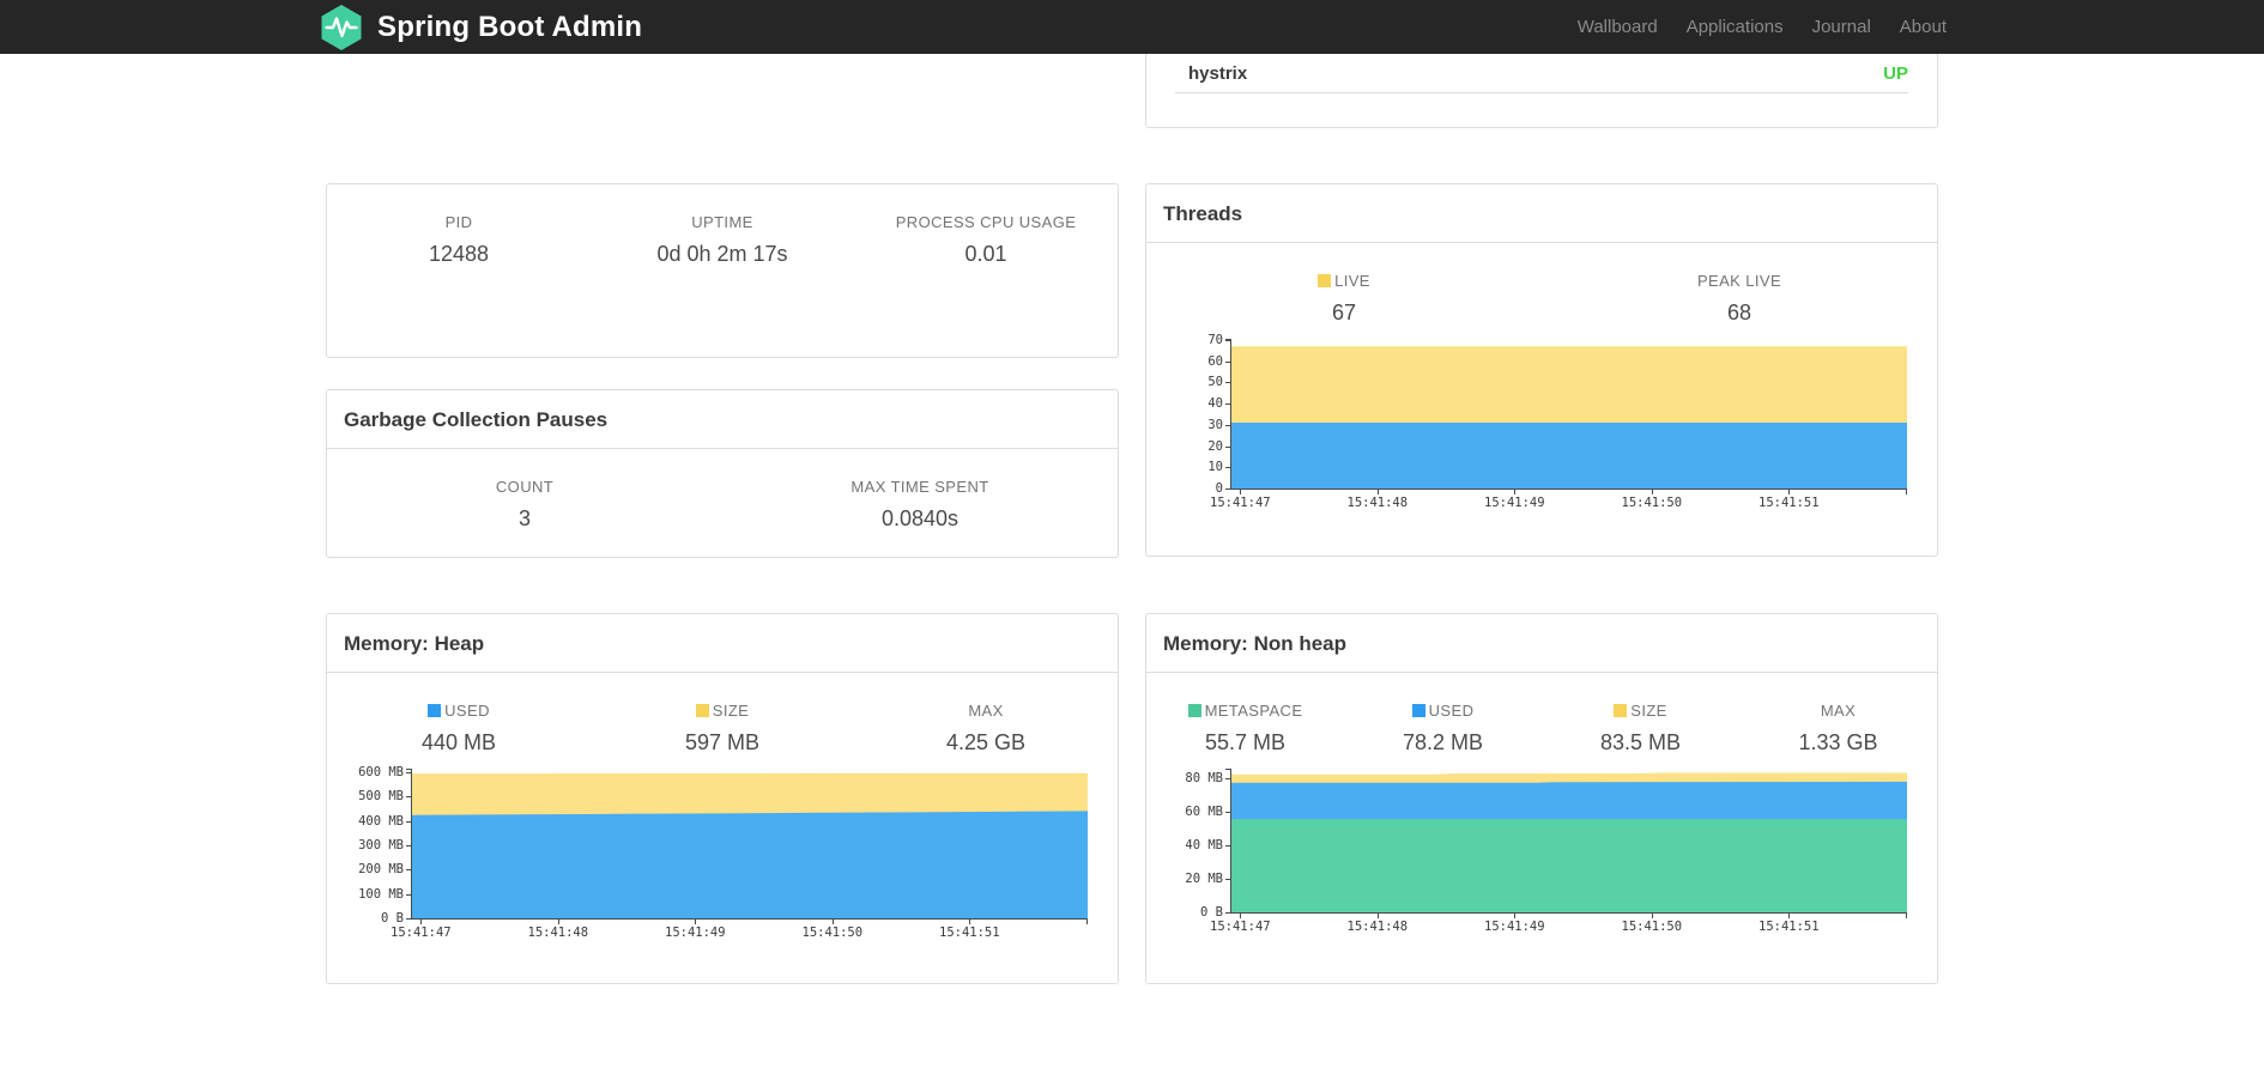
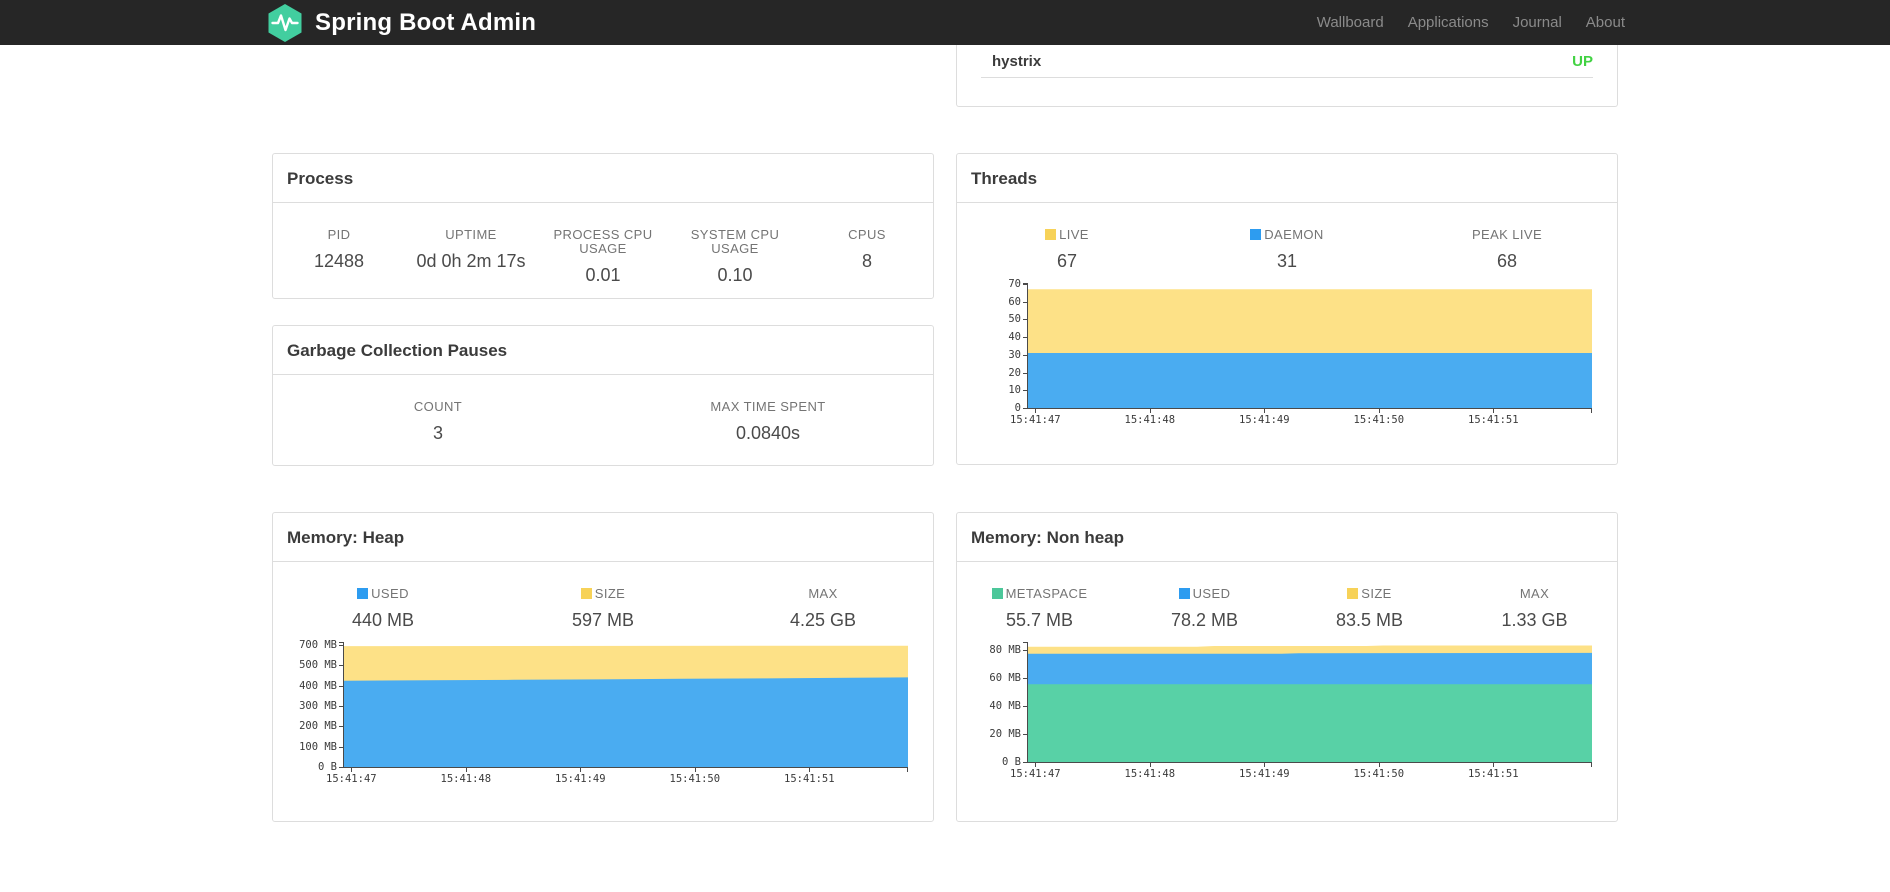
  Spring Boot Admin
  Wallboard
  Applications
  Journal
  About
+ Process
  PID
  12488
  UPTIME
  0d 0h 2m 17s
  PROCESS CPU USAGE
  0.01
+ SYSTEM CPU USAGE
+ 0.10
+ CPUS
+ 8
  Garbage Collection Pauses
  COUNT
  3
  MAX TIME SPENT
  0.0840s
  Memory: Heap
  USED
  440 MB
  SIZE
  597 MB
  MAX
  4.25 GB
  0 B
  100 MB
  200 MB
  300 MB
  400 MB
  500 MB
- 600 MB
+ 700 MB
  15:41:47
  15:41:48
  15:41:49
  15:41:50
  15:41:51
  hystrix
  UP
  Threads
  LIVE
  67
+ DAEMON
+ 31
  PEAK LIVE
  68
  0
  10
  20
  30
  40
  50
  60
  70
  15:41:47
  15:41:48
  15:41:49
  15:41:50
  15:41:51
  Memory: Non heap
  METASPACE
  55.7 MB
  USED
  78.2 MB
  SIZE
  83.5 MB
  MAX
  1.33 GB
  0 B
  20 MB
  40 MB
  60 MB
  80 MB
  15:41:47
  15:41:48
  15:41:49
  15:41:50
  15:41:51
